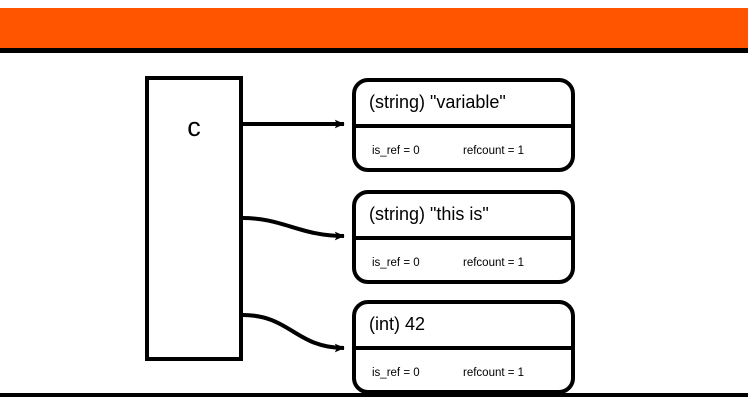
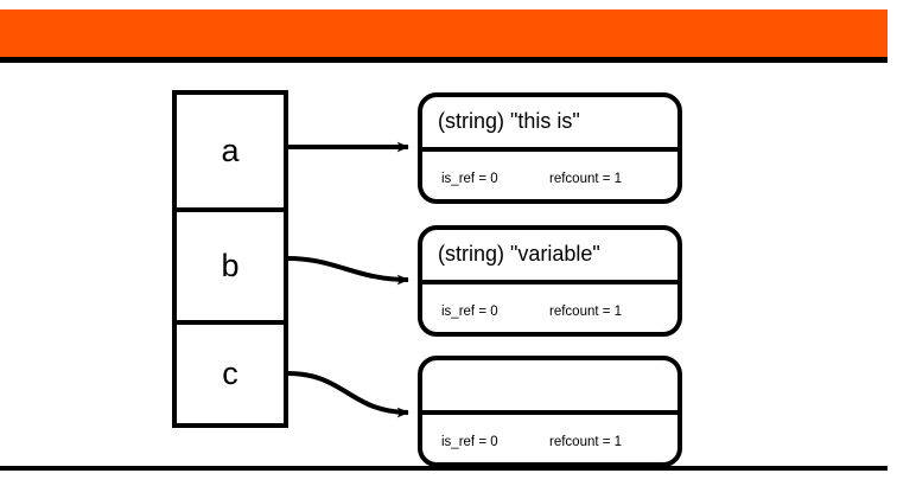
+ a
+ b
  c
- (string) "variable"
+ (string) "this is"
  is_ref = 0
  refcount = 1
- (string) "this is"
+ (string) "variable"
  is_ref = 0
  refcount = 1
- (int) 42
  is_ref = 0
  refcount = 1
